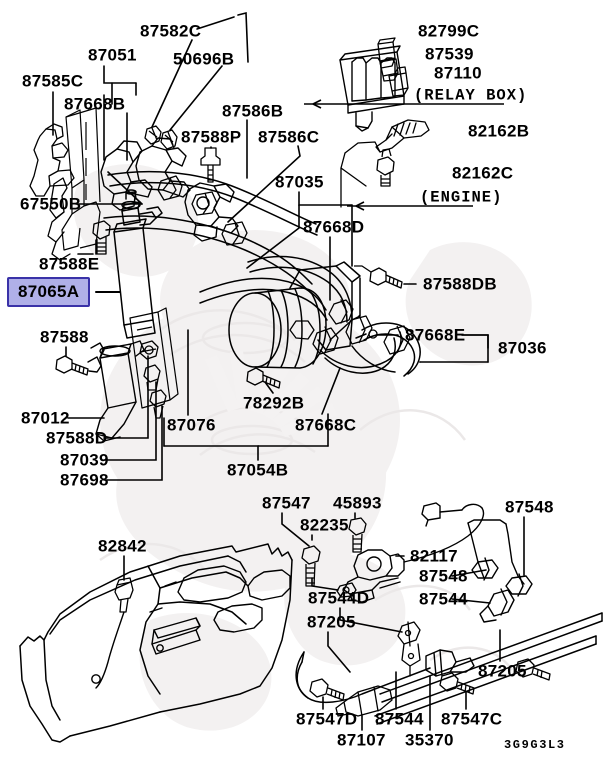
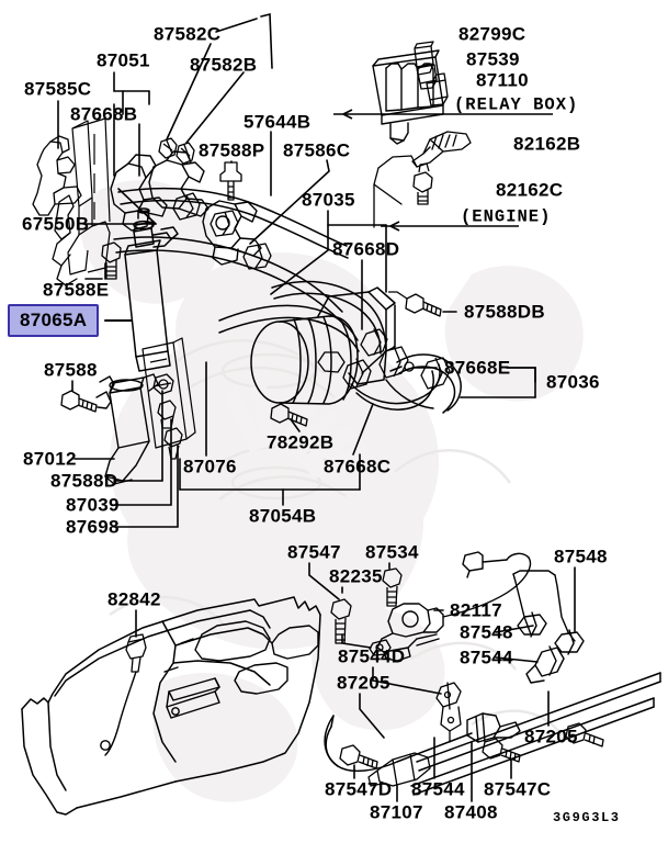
  87582C
  87051
- 50696B
+ 87582B
  82799C
  87539
  87585C
  87110
  87668B
- 87586B
+ 57644B
  (RELAY BOX)
  82162B
  87588P
  87586C
  82162C
  87035
  (ENGINE)
  67550B
  87668D
  87588E
  87588DB
  87065A
  87588
  87668E
  87036
  78292B
  87012
  87668C
  87076
  87588D
  87039
  87054B
  87698
  87547
- 45893
+ 87534
  87548
  82235
  82842
  82117
  87548
  87544D
  87544
  87205
  87205
  87547D
  87544
  87547C
  87107
- 35370
+ 87408
  3G9G3L3
